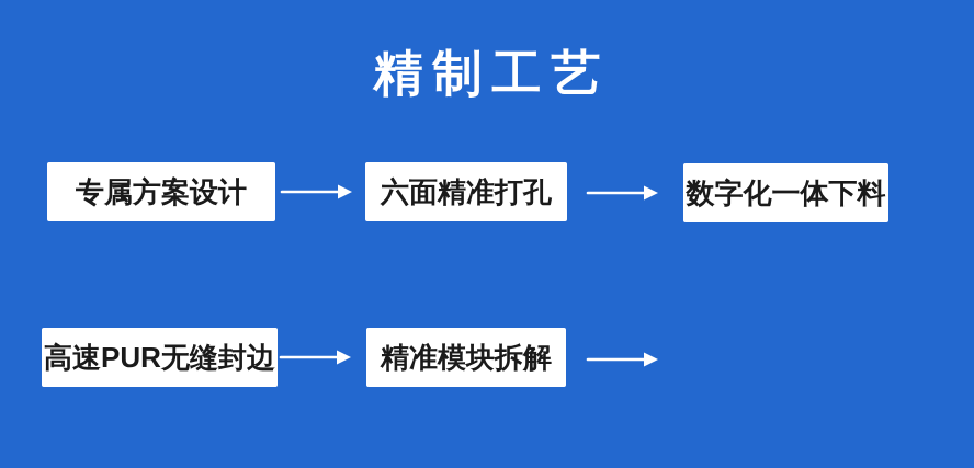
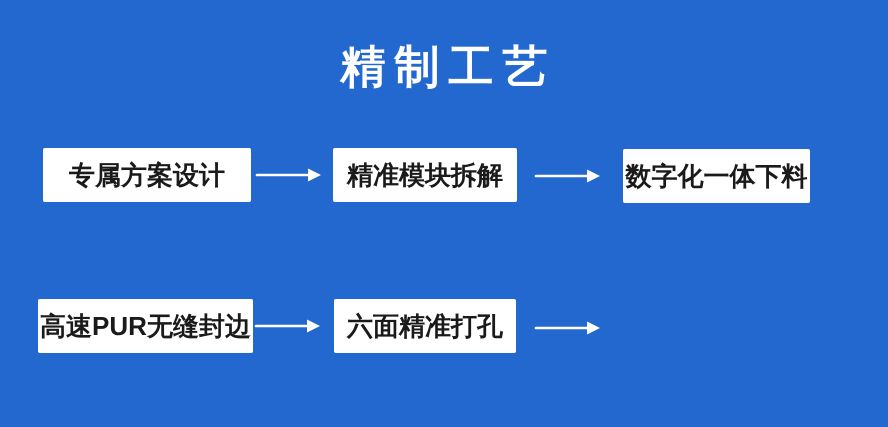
  精制工艺
  专属方案设计
- 六面精准打孔
+ 精准模块拆解
  数字化一体下料
  高速PUR无缝封边
- 精准模块拆解
+ 六面精准打孔
